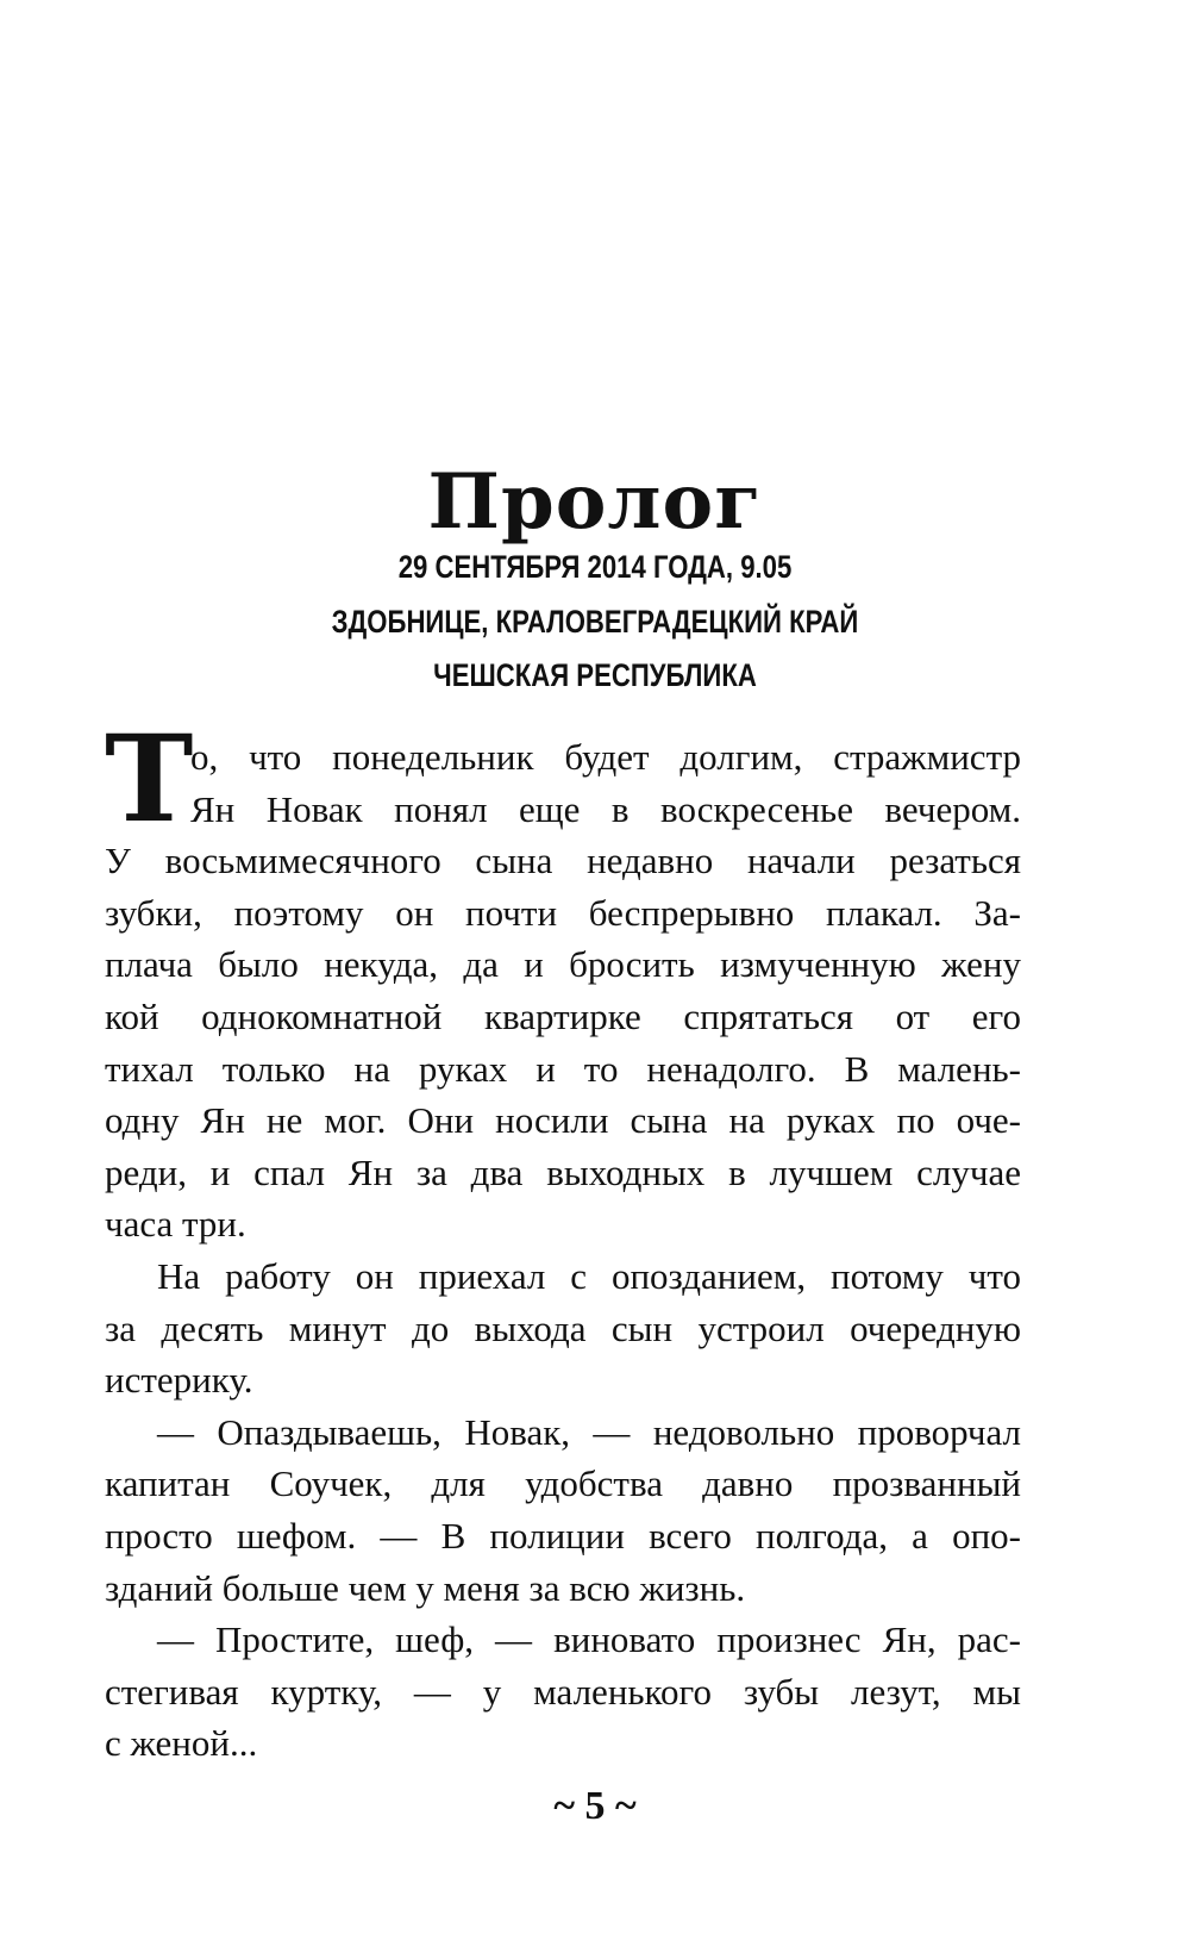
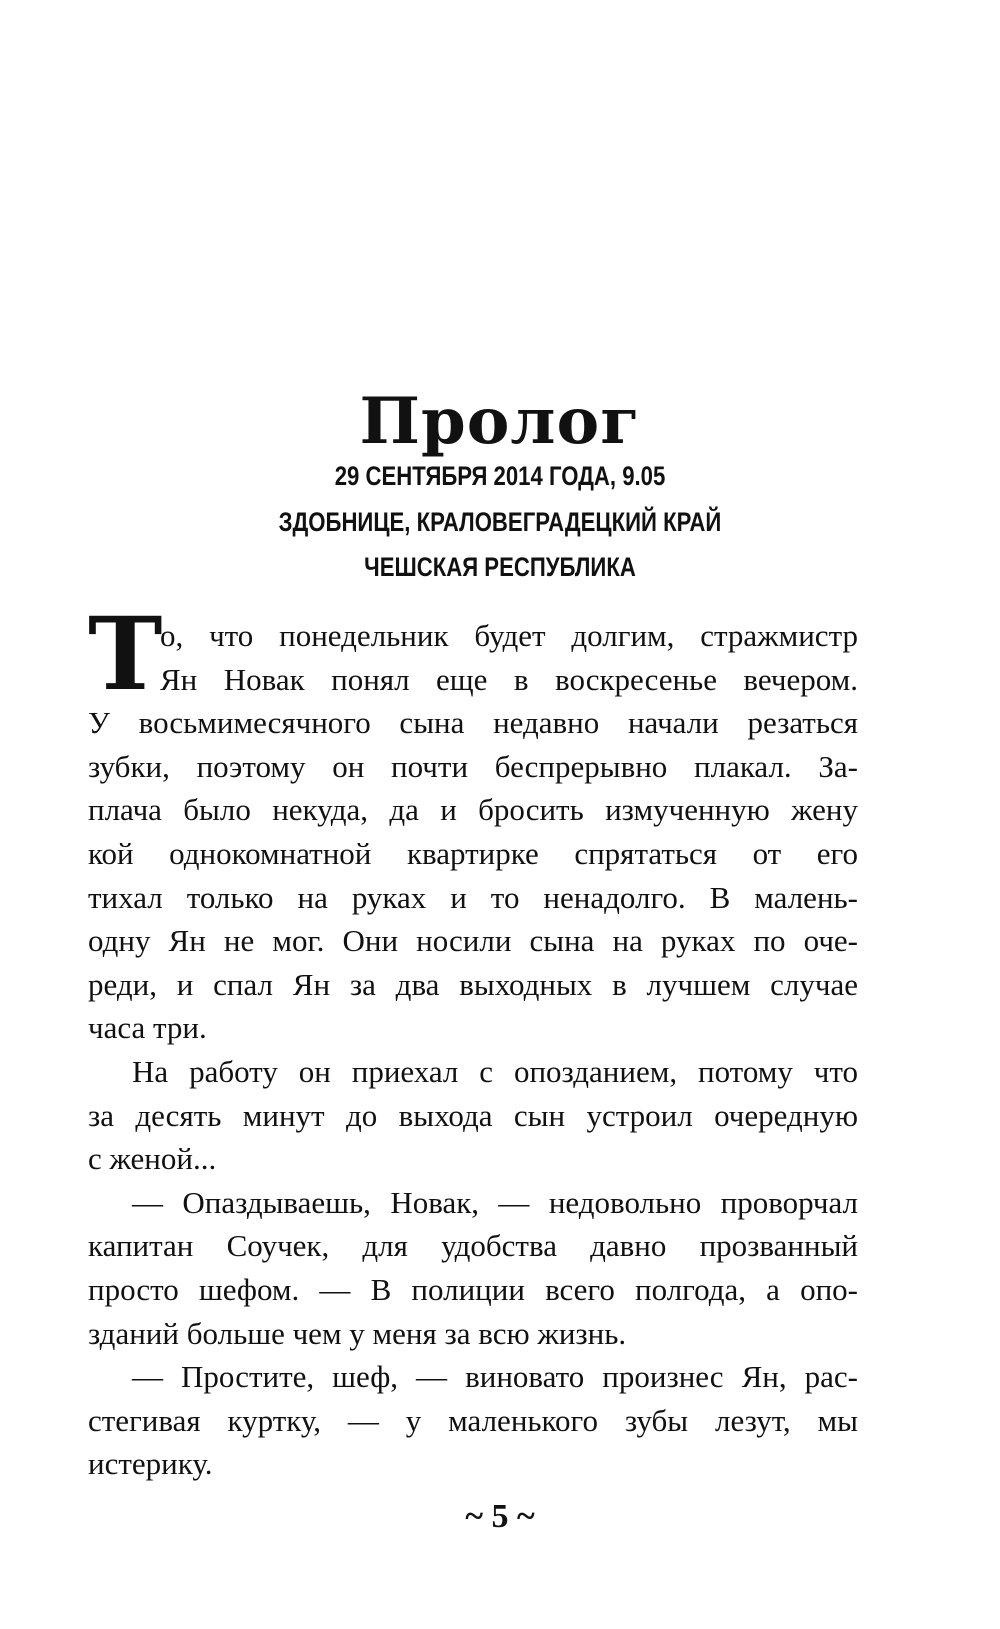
  Пролог
  29 СЕНТЯБРЯ 2014 ГОДА, 9.05
  ЗДОБНИЦЕ, КРАЛОВЕГРАДЕЦКИЙ КРАЙ
  ЧЕШСКАЯ РЕСПУБЛИКА
  Т
  о, что понедельник будет долгим, стражмистр
  Ян Новак понял еще в воскресенье вечером.
  У восьмимесячного сына недавно начали резаться
  зубки, поэтому он почти беспрерывно плакал. За-
  плача было некуда, да и бросить измученную жену
  кой однокомнатной квартирке спрятаться от его
  тихал только на руках и то ненадолго. В малень-
  одну Ян не мог. Они носили сына на руках по оче-
  реди, и спал Ян за два выходных в лучшем случае
  часа три.
  На работу он приехал с опозданием, потому что
  за десять минут до выхода сын устроил очередную
- истерику.
+ с женой...
  — Опаздываешь, Новак, — недовольно проворчал
  капитан Соучек, для удобства давно прозванный
  просто шефом. — В полиции всего полгода, а опо-
  зданий больше чем у меня за всю жизнь.
  — Простите, шеф, — виновато произнес Ян, рас-
  стегивая куртку, — у маленького зубы лезут, мы
- с женой...
+ истерику.
  ~ 5 ~
